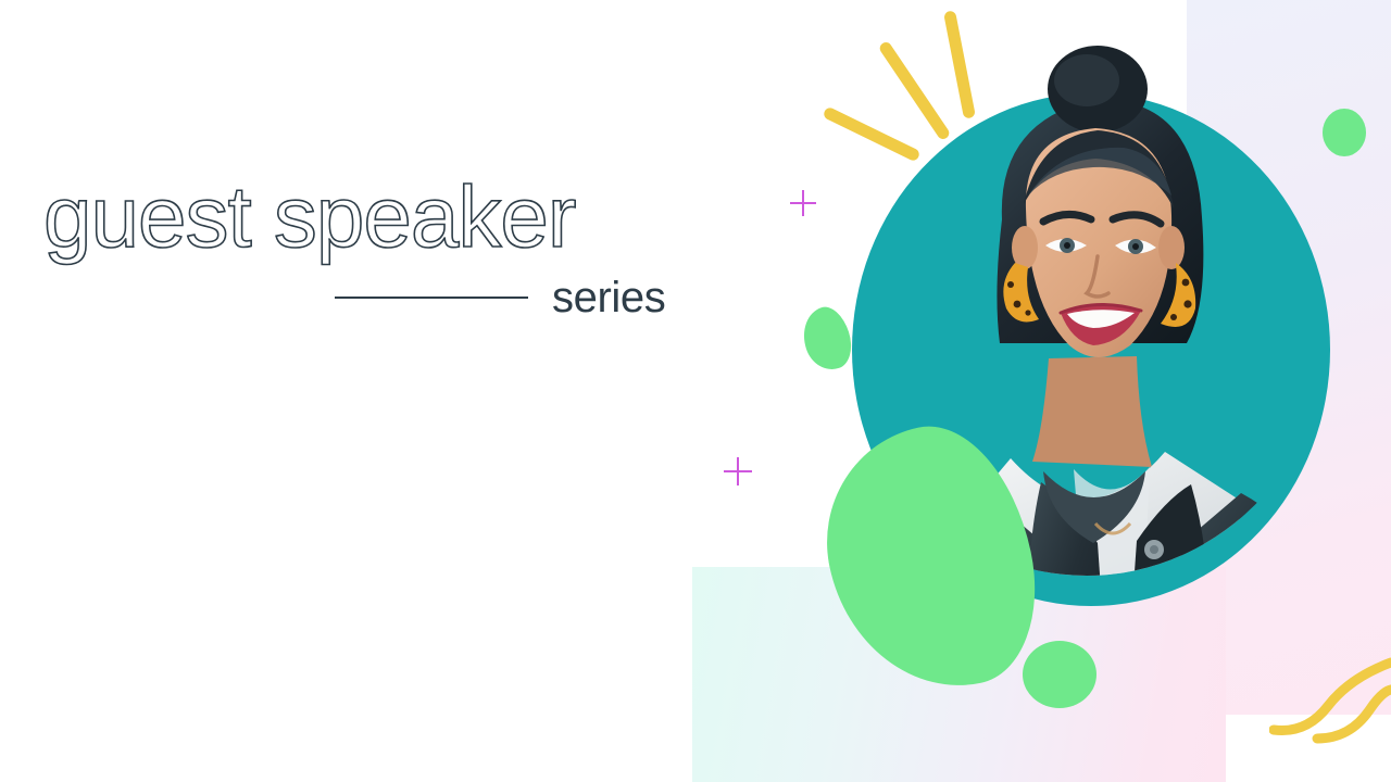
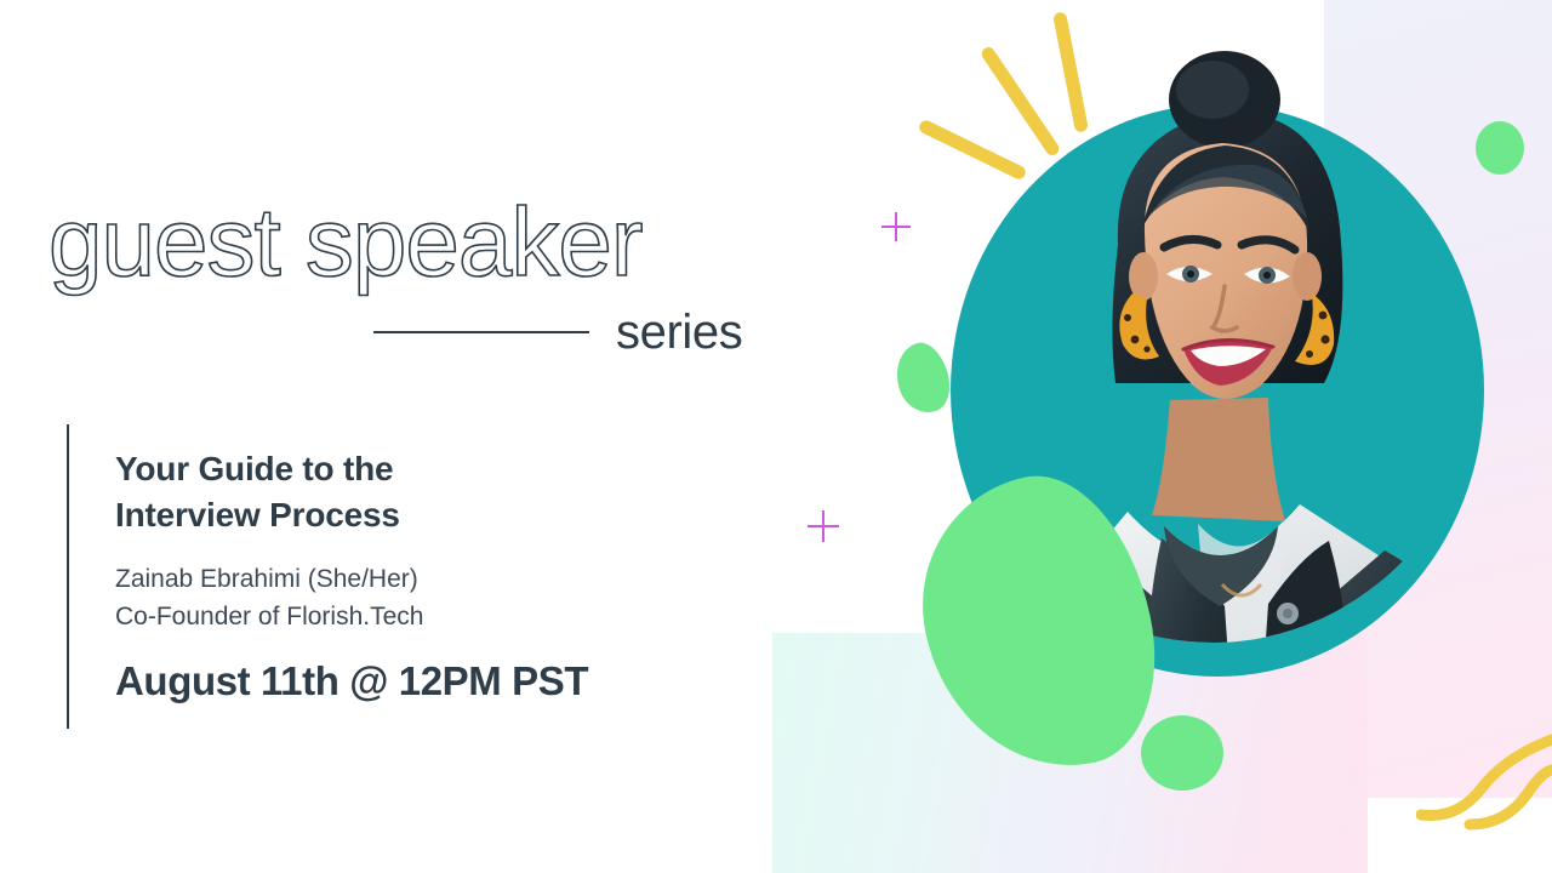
  guest speaker
  series
+ Your Guide to the
+ Interview Process
+ Zainab Ebrahimi (She/Her)
+ Co-Founder of Florish.Tech
+ August 11th @ 12PM PST
